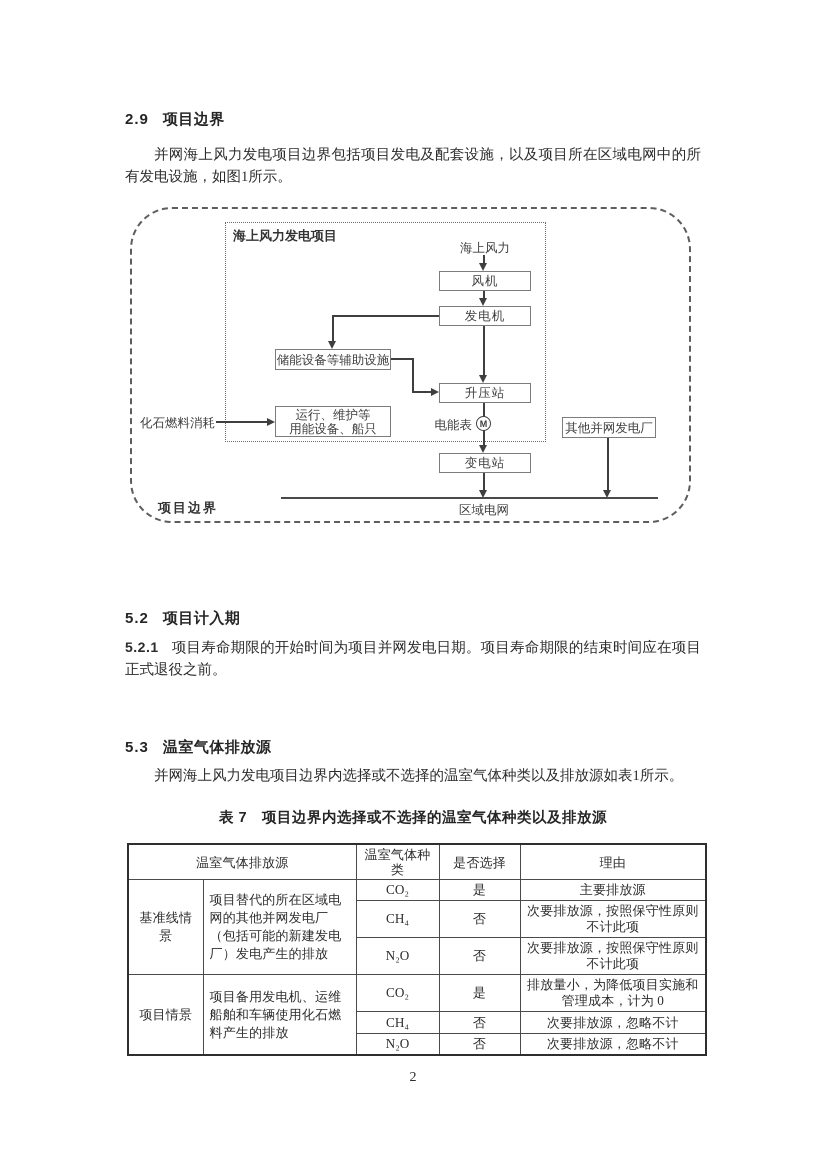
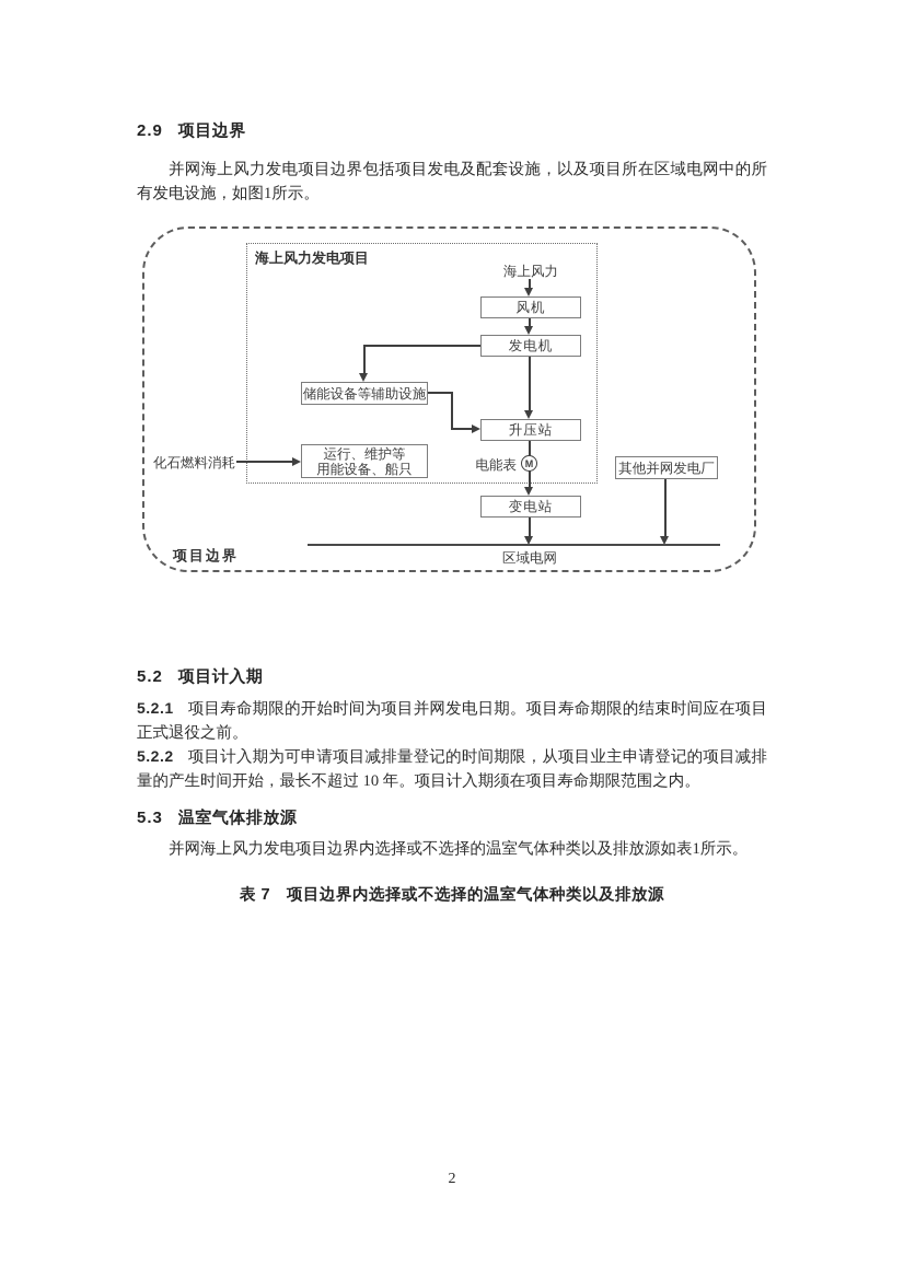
  2.9 项目边界
  并网海上风力发电项目边界包括项目发电及配套设施，以及项目所在区域电网中的所有发电设施，如图1所示。
  海上风力发电项目
  海上风力
  风机
  发电机
  储能设备等辅助设施
  升压站
  电能表
  M
  运行、维护等
  用能设备、船只
  化石燃料消耗
  其他并网发电厂
  变电站
  区域电网
  项目边界
  5.2 项目计入期
  5.2.1 项目寿命期限的开始时间为项目并网发电日期。项目寿命期限的结束时间应在项目正式退役之前。
+ 5.2.2 项目计入期为可申请项目减排量登记的时间期限，从项目业主申请登记的项目减排量的产生时间开始，最长不超过 10 年。项目计入期须在项目寿命期限范围之内。
  5.3 温室气体排放源
  并网海上风力发电项目边界内选择或不选择的温室气体种类以及排放源如表1所示。
  表 7 项目边界内选择或不选择的温室气体种类以及排放源
- 温室气体排放源	温室气体种类	是否选择	理由
- 基准线情景	项目替代的所在区域电网的其他并网发电厂（包括可能的新建发电厂）发电产生的排放	CO₂	是	主要排放源
- CH₄	否	次要排放源，按照保守性原则不计此项
- N₂O	否	次要排放源，按照保守性原则不计此项
- 项目情景	项目备用发电机、运维船舶和车辆使用化石燃料产生的排放	CO₂	是	排放量小，为降低项目实施和管理成本，计为 0
- CH₄	否	次要排放源，忽略不计
- N₂O	否	次要排放源，忽略不计
  2
